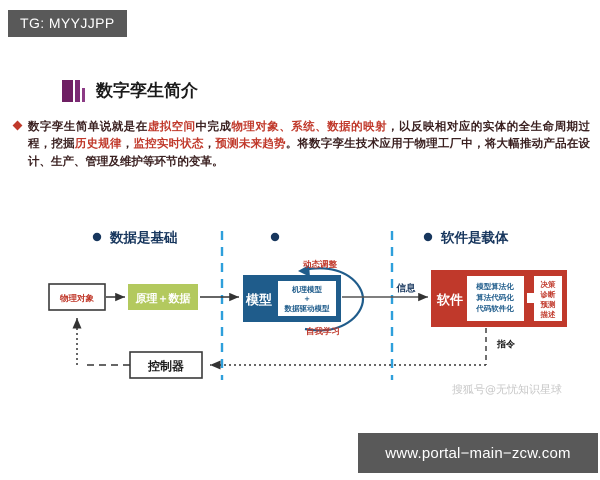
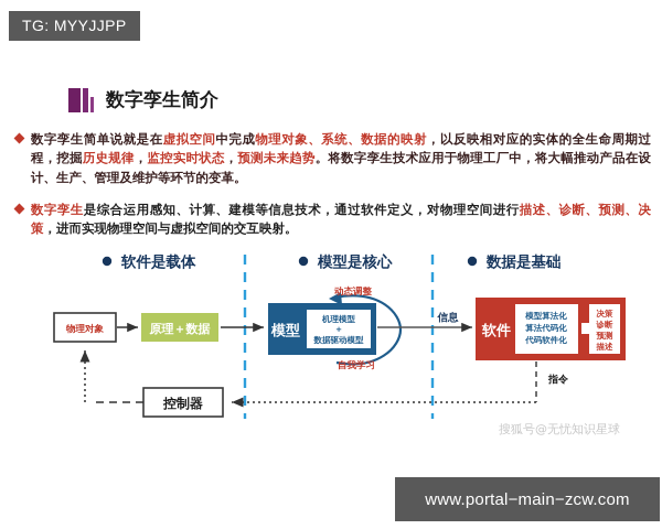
  TG: MYYJJPP
  数字孪生简介
  数字孪生简单说就是在虚拟空间中完成物理对象、系统、数据的映射，以反映相对应的实体的全生命周期过程，挖掘历史规律，监控实时状态，预测未来趋势。将数字孪生技术应用于物理工厂中，将大幅推动产品在设计、生产、管理及维护等环节的变革。
+ 数字孪生是综合运用感知、计算、建模等信息技术，通过软件定义，对物理空间进行描述、诊断、预测、决策，进而实现物理空间与虚拟空间的交互映射。
- 数据是基础
+ 软件是载体
+ 模型是核心
- 软件是载体
+ 数据是基础
  物理对象
  原理＋数据
  模型
  机理模型
  +
  数据驱动模型
  动态调整
  自我学习
  信息
  软件
  模型算法化
  算法代码化
  代码软件化
  决策
  诊断
  预测
  描述
  指令
  控制器
  搜狐号@无忧知识星球
  www.portal−main−zcw.com
